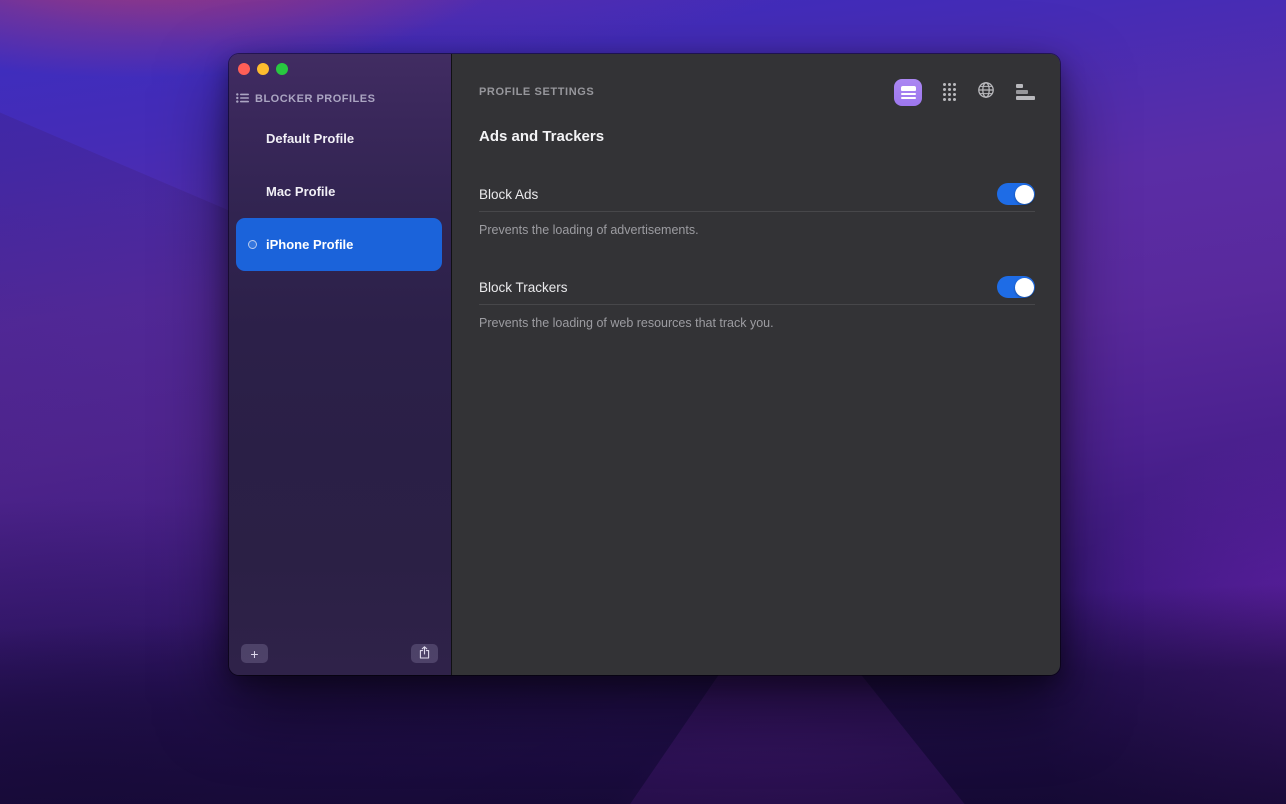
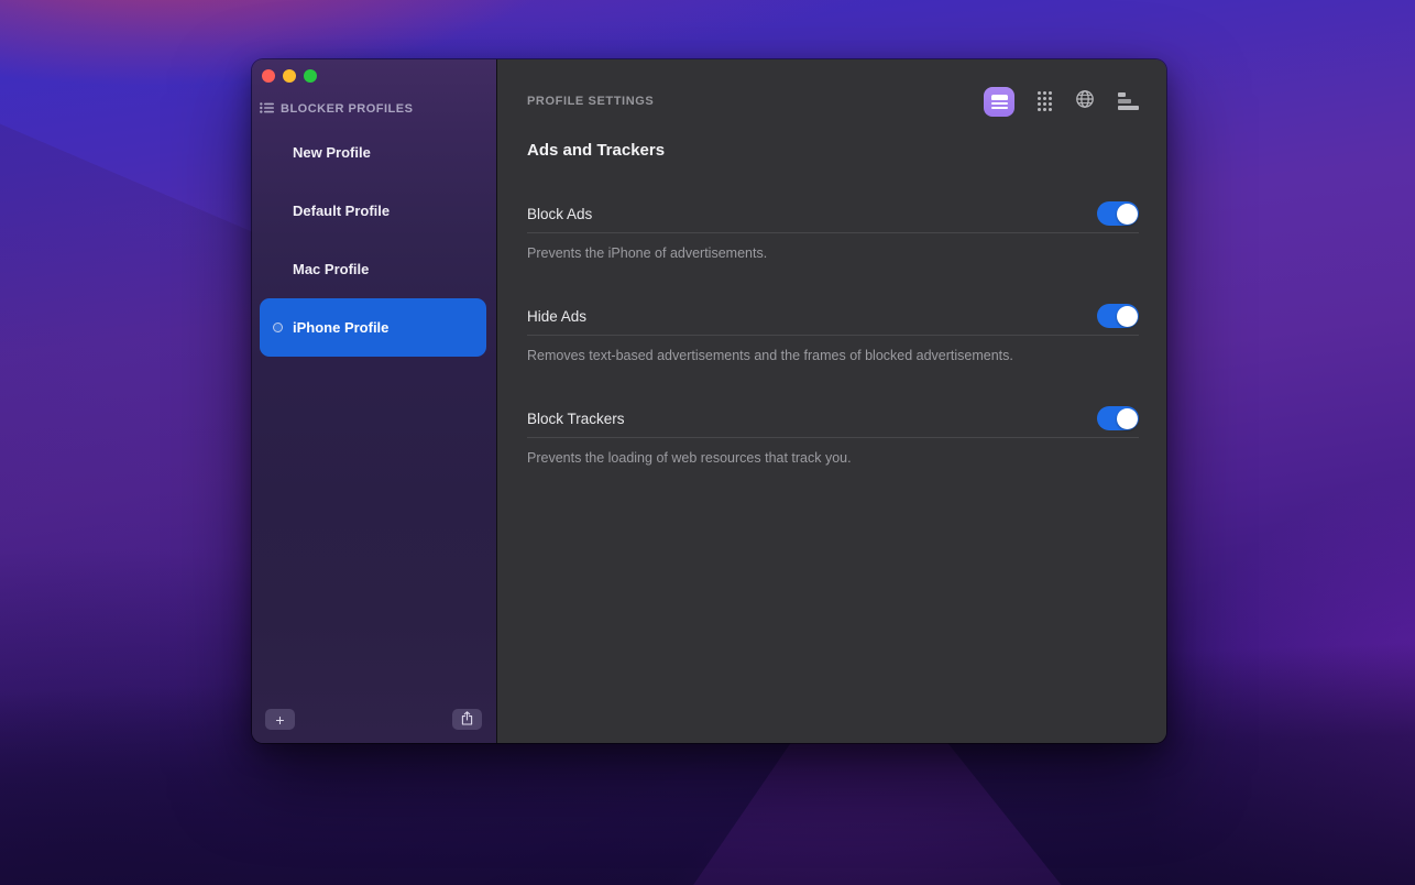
  BLOCKER PROFILES
+ New Profile
  Default Profile
  Mac Profile
  iPhone Profile
  +
  PROFILE SETTINGS
  Ads and Trackers
  Block Ads
- Prevents the loading of advertisements.
+ Prevents the iPhone of advertisements.
+ Hide Ads
+ Removes text-based advertisements and the frames of blocked advertisements.
  Block Trackers
  Prevents the loading of web resources that track you.
